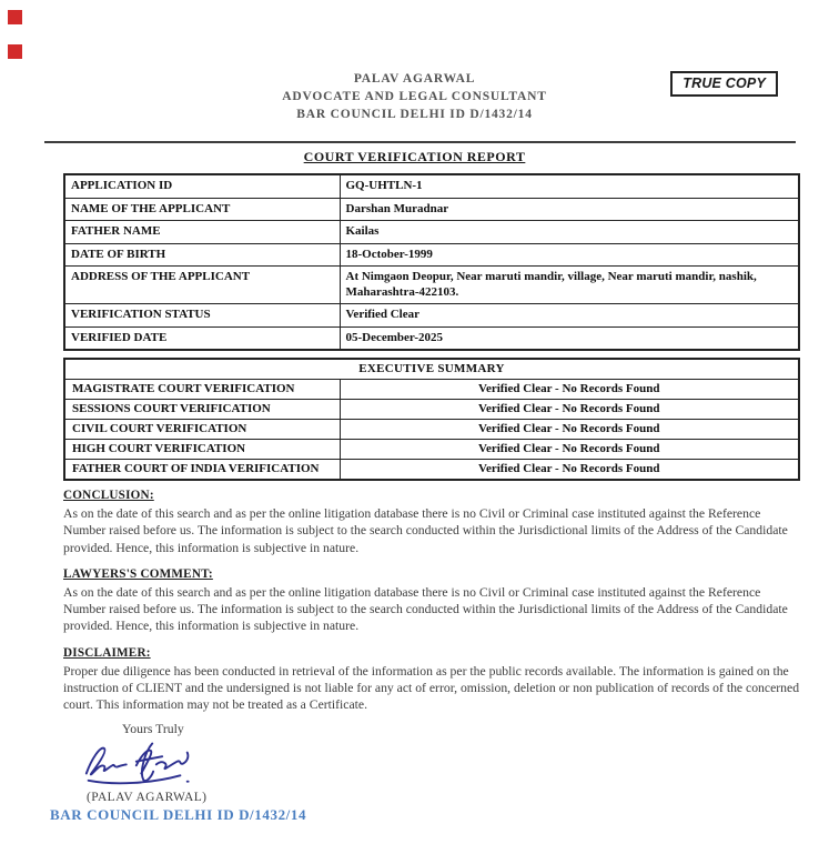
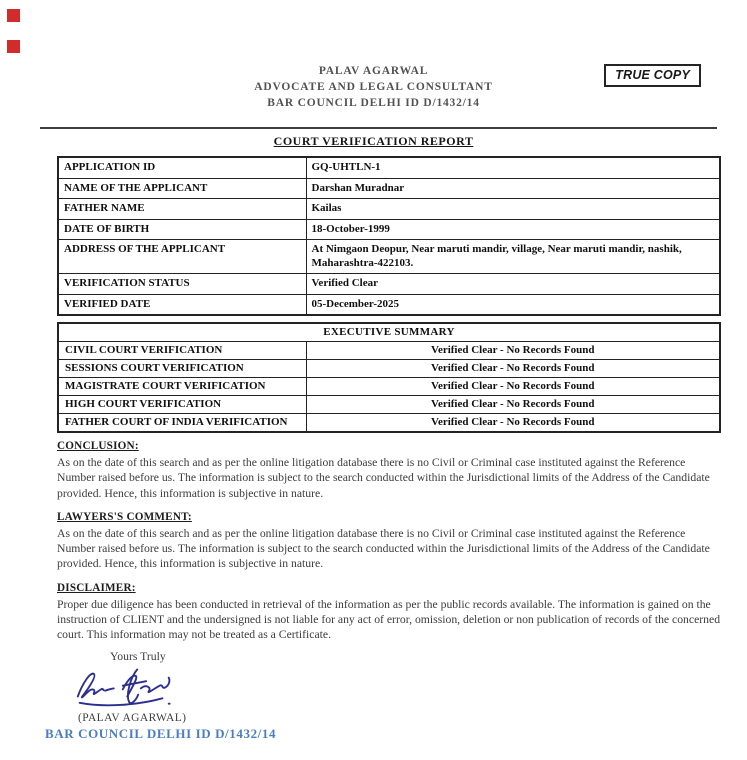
  TRUE COPY
  PALAV AGARWAL
  ADVOCATE AND LEGAL CONSULTANT
  BAR COUNCIL DELHI ID D/1432/14
  COURT VERIFICATION REPORT
  APPLICATION ID	GQ-UHTLN-1
  NAME OF THE APPLICANT	Darshan Muradnar
  FATHER NAME	Kailas
  DATE OF BIRTH	18-October-1999
  ADDRESS OF THE APPLICANT	At Nimgaon Deopur, Near maruti mandir, village, Near maruti mandir, nashik, Maharashtra-422103.
  VERIFICATION STATUS	Verified Clear
  VERIFIED DATE	05-December-2025
  EXECUTIVE SUMMARY
- MAGISTRATE COURT VERIFICATION	Verified Clear - No Records Found
+ CIVIL COURT VERIFICATION	Verified Clear - No Records Found
  SESSIONS COURT VERIFICATION	Verified Clear - No Records Found
- CIVIL COURT VERIFICATION	Verified Clear - No Records Found
+ MAGISTRATE COURT VERIFICATION	Verified Clear - No Records Found
  HIGH COURT VERIFICATION	Verified Clear - No Records Found
  FATHER COURT OF INDIA VERIFICATION	Verified Clear - No Records Found
  CONCLUSION:
  As on the date of this search and as per the online litigation database there is no Civil or Criminal case instituted against the Reference Number raised before us. The information is subject to the search conducted within the Jurisdictional limits of the Address of the Candidate provided. Hence, this information is subjective in nature.
  LAWYERS'S COMMENT:
  As on the date of this search and as per the online litigation database there is no Civil or Criminal case instituted against the Reference Number raised before us. The information is subject to the search conducted within the Jurisdictional limits of the Address of the Candidate provided. Hence, this information is subjective in nature.
  DISCLAIMER:
  Proper due diligence has been conducted in retrieval of the information as per the public records available. The information is gained on the instruction of CLIENT and the undersigned is not liable for any act of error, omission, deletion or non publication of records of the concerned court. This information may not be treated as a Certificate.
  Yours Truly
  (PALAV AGARWAL)
  BAR COUNCIL DELHI ID D/1432/14
